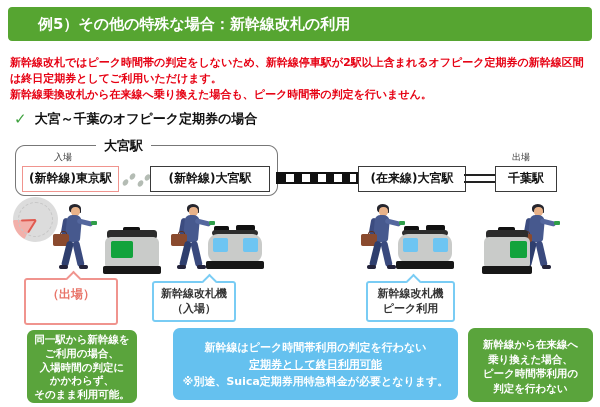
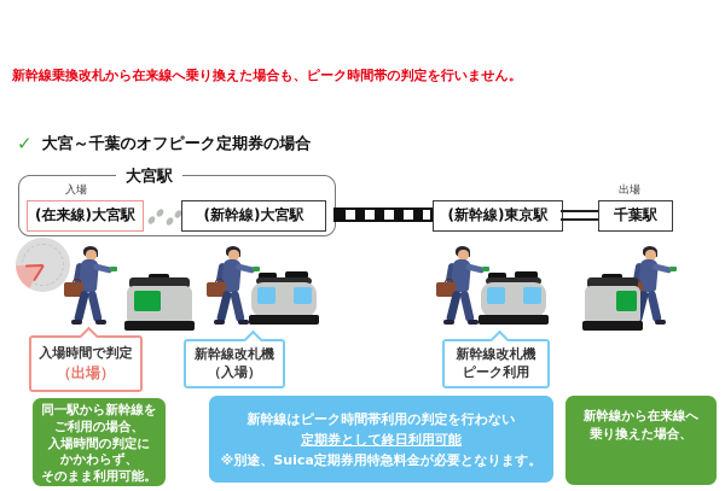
- 例5）その他の特殊な場合：新幹線改札の利用
- 新幹線改札ではピーク時間帯の判定をしないため、新幹線停車駅が2駅以上含まれるオフピーク定期券の新幹線区間は終日定期券としてご利用いただけます。
  新幹線乗換改札から在来線へ乗り換えた場合も、ピーク時間帯の判定を行いません。
  ✓
  大宮～千葉のオフピーク定期券の場合
  大宮駅
  入場
  出場
- (新幹線)東京駅
+ (在来線)大宮駅
  (新幹線)大宮駅
- (在来線)大宮駅
+ (新幹線)東京駅
  千葉駅
+ 入場時間で判定
  （出場）
  新幹線改札機
  （入場）
  新幹線改札機
  ピーク利用
  同一駅から新幹線を
  ご利用の場合、
  入場時間の判定に
  かかわらず、
  そのまま利用可能。
  新幹線はピーク時間帯利用の判定を行わない
  定期券として終日利用可能
  ※別途、Suica定期券用特急料金が必要となります。
  新幹線から在来線へ
  乗り換えた場合、
- ピーク時間帯利用の
- 判定を行わない
